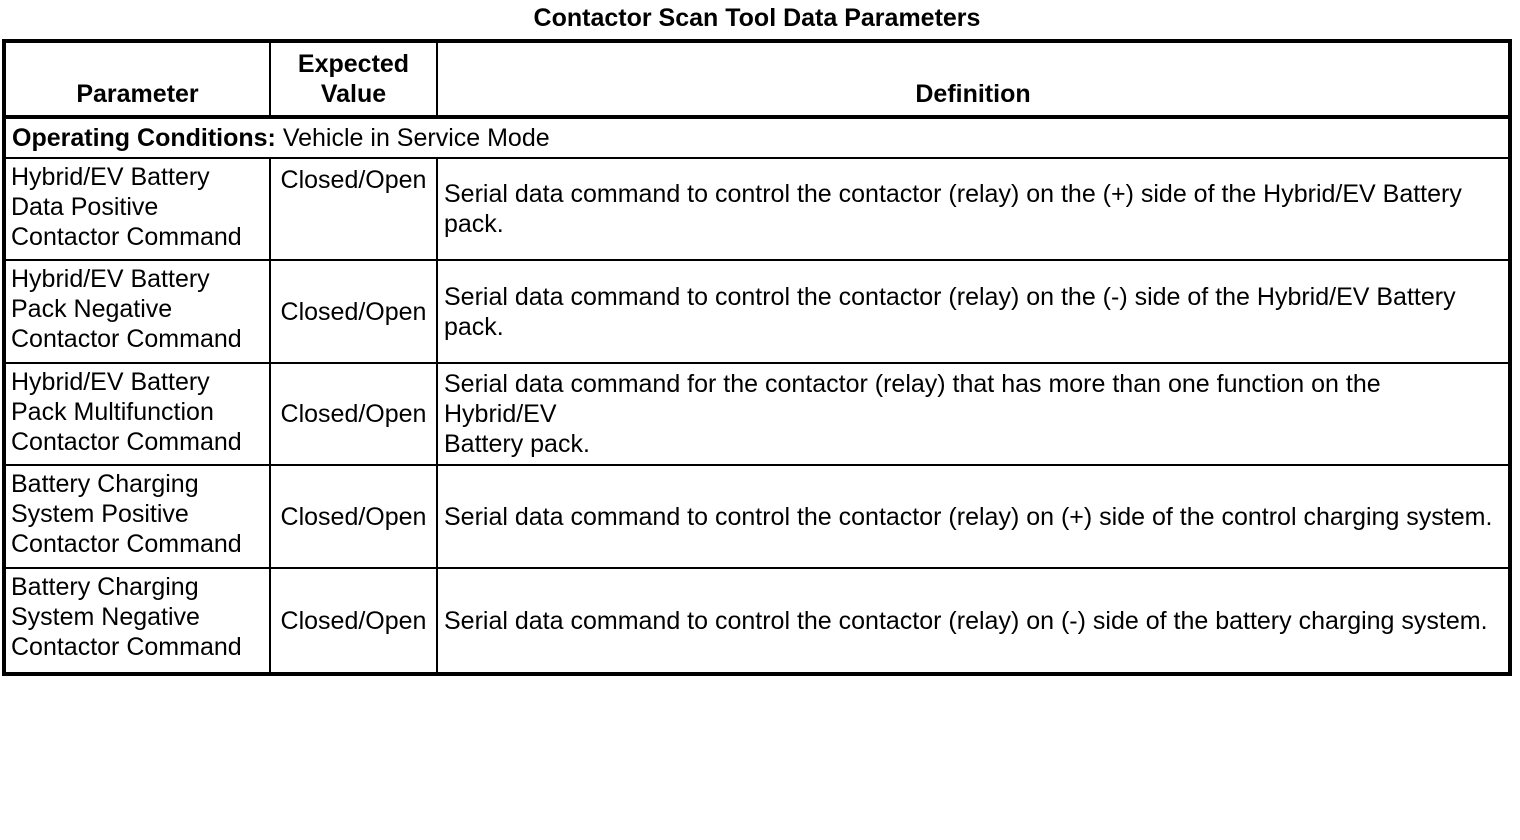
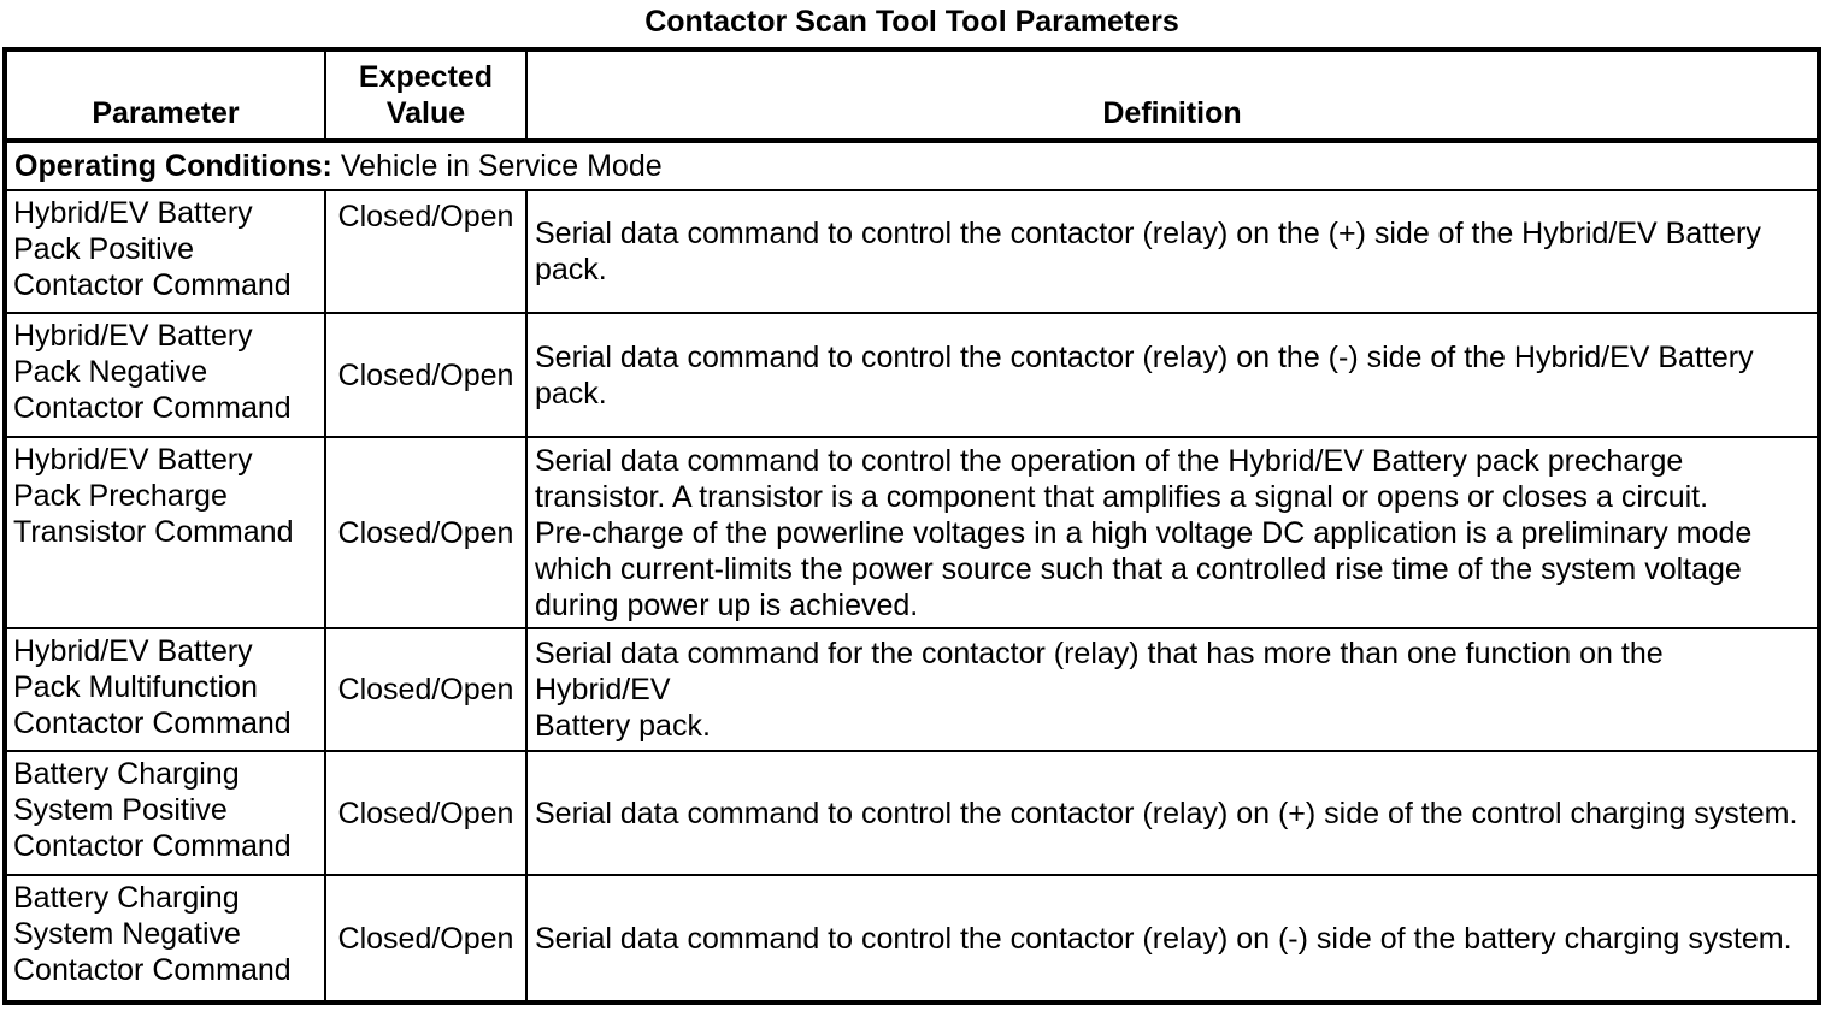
- Contactor Scan Tool Data Parameters
+ Contactor Scan Tool Tool Parameters
  Parameter	Expected Value	Definition
  Operating Conditions: Vehicle in Service Mode
- Hybrid/EV Battery Data Positive Contactor Command	Closed/Open	Serial data command to control the contactor (relay) on the (+) side of the Hybrid/EV Battery pack.
+ Hybrid/EV Battery Pack Positive Contactor Command	Closed/Open	Serial data command to control the contactor (relay) on the (+) side of the Hybrid/EV Battery pack.
  Hybrid/EV Battery Pack Negative Contactor Command	Closed/Open	Serial data command to control the contactor (relay) on the (-) side of the Hybrid/EV Battery pack.
+ Hybrid/EV Battery Pack Precharge Transistor Command	Closed/Open	Serial data command to control the operation of the Hybrid/EV Battery pack precharge transistor. A transistor is a component that amplifies a signal or opens or closes a circuit. Pre-charge of the powerline voltages in a high voltage DC application is a preliminary mode which current-limits the power source such that a controlled rise time of the system voltage during power up is achieved.
  Hybrid/EV Battery Pack Multifunction Contactor Command	Closed/Open	Serial data command for the contactor (relay) that has more than one function on the Hybrid/EV Battery pack.
  Battery Charging System Positive Contactor Command	Closed/Open	Serial data command to control the contactor (relay) on (+) side of the control charging system.
  Battery Charging System Negative Contactor Command	Closed/Open	Serial data command to control the contactor (relay) on (-) side of the battery charging system.
